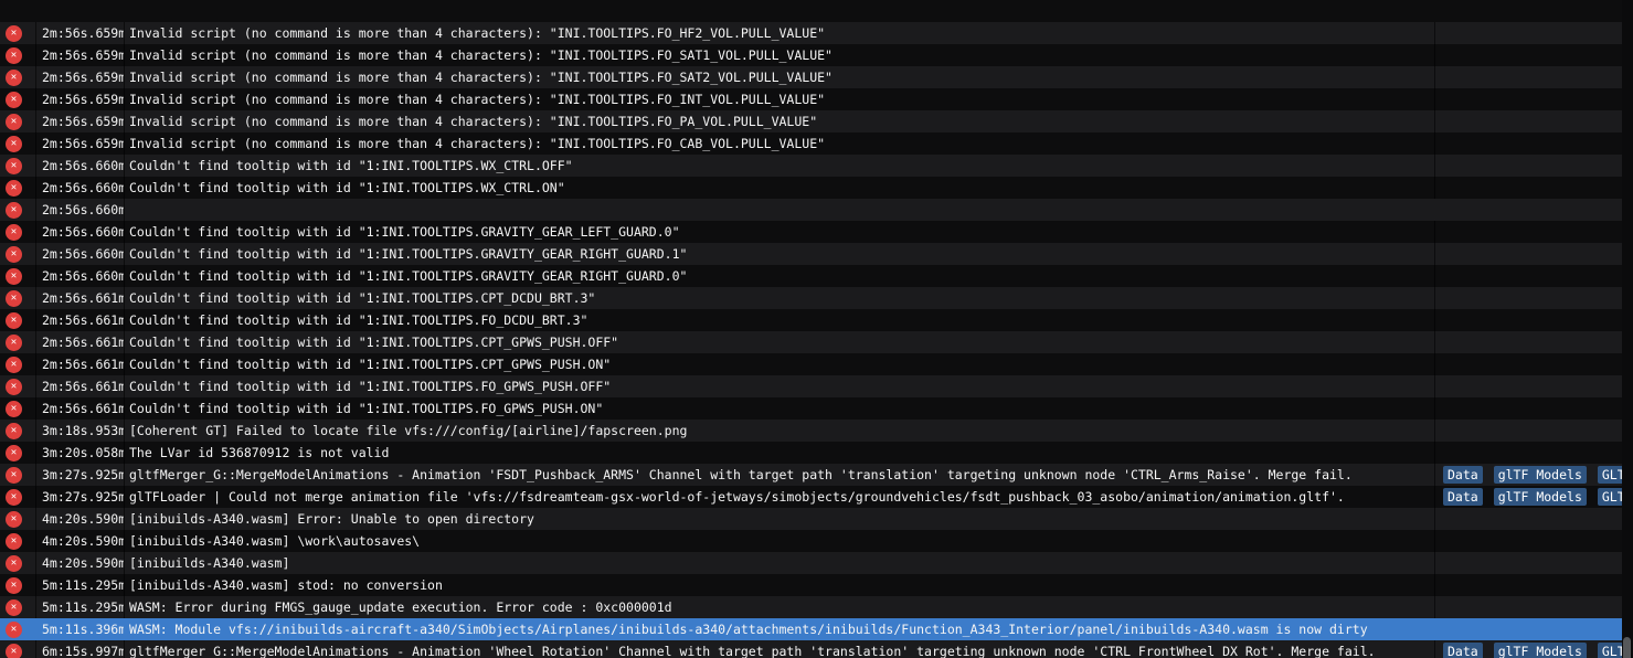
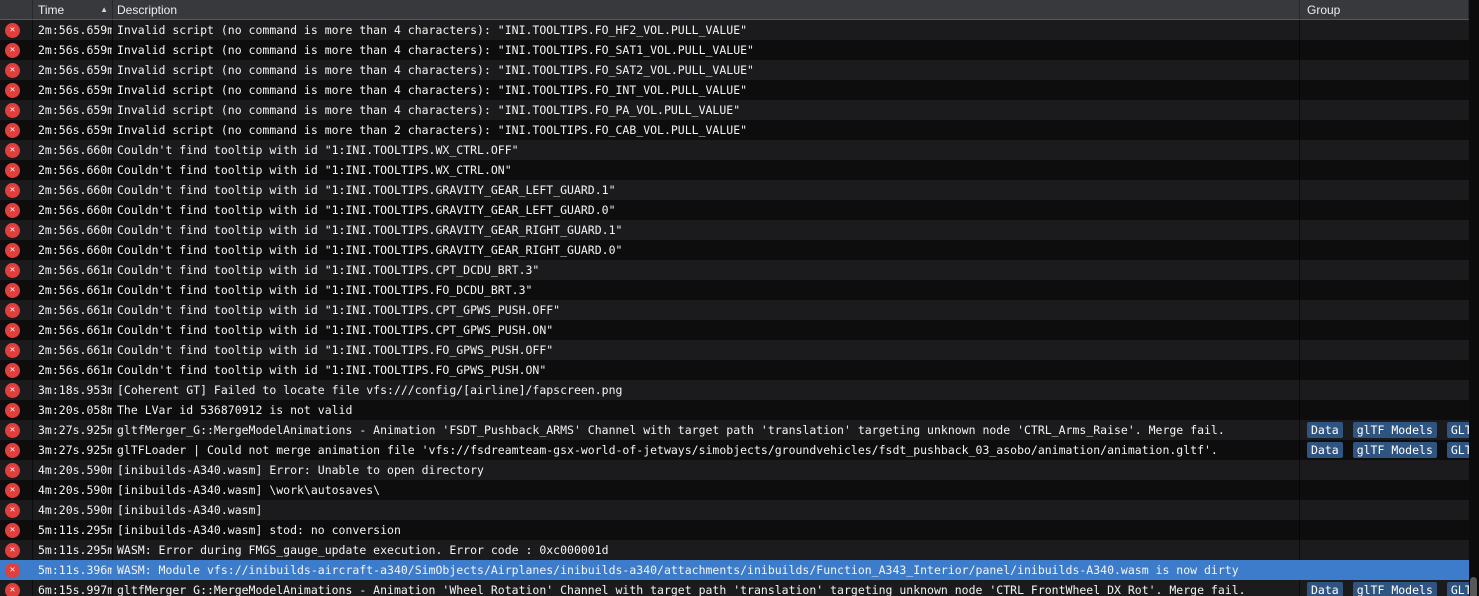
+ Time
+ ▲
+ Description
+ Group
  ✕
  2m:56s.659m
  Invalid script (no command is more than 4 characters): "INI.TOOLTIPS.FO_HF2_VOL.PULL_VALUE"
  ✕
  2m:56s.659m
  Invalid script (no command is more than 4 characters): "INI.TOOLTIPS.FO_SAT1_VOL.PULL_VALUE"
  ✕
  2m:56s.659m
  Invalid script (no command is more than 4 characters): "INI.TOOLTIPS.FO_SAT2_VOL.PULL_VALUE"
  ✕
  2m:56s.659m
  Invalid script (no command is more than 4 characters): "INI.TOOLTIPS.FO_INT_VOL.PULL_VALUE"
  ✕
  2m:56s.659m
  Invalid script (no command is more than 4 characters): "INI.TOOLTIPS.FO_PA_VOL.PULL_VALUE"
  ✕
  2m:56s.659m
- Invalid script (no command is more than 4 characters): "INI.TOOLTIPS.FO_CAB_VOL.PULL_VALUE"
+ Invalid script (no command is more than 2 characters): "INI.TOOLTIPS.FO_CAB_VOL.PULL_VALUE"
  ✕
  2m:56s.660m
  Couldn't find tooltip with id "1:INI.TOOLTIPS.WX_CTRL.OFF"
  ✕
  2m:56s.660m
  Couldn't find tooltip with id "1:INI.TOOLTIPS.WX_CTRL.ON"
  ✕
  2m:56s.660m
+ Couldn't find tooltip with id "1:INI.TOOLTIPS.GRAVITY_GEAR_LEFT_GUARD.1"
  ✕
  2m:56s.660m
  Couldn't find tooltip with id "1:INI.TOOLTIPS.GRAVITY_GEAR_LEFT_GUARD.0"
  ✕
  2m:56s.660m
  Couldn't find tooltip with id "1:INI.TOOLTIPS.GRAVITY_GEAR_RIGHT_GUARD.1"
  ✕
  2m:56s.660m
  Couldn't find tooltip with id "1:INI.TOOLTIPS.GRAVITY_GEAR_RIGHT_GUARD.0"
  ✕
  2m:56s.661m
  Couldn't find tooltip with id "1:INI.TOOLTIPS.CPT_DCDU_BRT.3"
  ✕
  2m:56s.661m
  Couldn't find tooltip with id "1:INI.TOOLTIPS.FO_DCDU_BRT.3"
  ✕
  2m:56s.661m
  Couldn't find tooltip with id "1:INI.TOOLTIPS.CPT_GPWS_PUSH.OFF"
  ✕
  2m:56s.661m
  Couldn't find tooltip with id "1:INI.TOOLTIPS.CPT_GPWS_PUSH.ON"
  ✕
  2m:56s.661m
  Couldn't find tooltip with id "1:INI.TOOLTIPS.FO_GPWS_PUSH.OFF"
  ✕
  2m:56s.661m
  Couldn't find tooltip with id "1:INI.TOOLTIPS.FO_GPWS_PUSH.ON"
  ✕
  3m:18s.953m
  [Coherent GT] Failed to locate file vfs:///config/[airline]/fapscreen.png
  ✕
  3m:20s.058m
  The LVar id 536870912 is not valid
  ✕
  3m:27s.925m
  gltfMerger_G::MergeModelAnimations - Animation 'FSDT_Pushback_ARMS' Channel with target path 'translation' targeting unknown node 'CTRL_Arms_Raise'. Merge fail.
  Data
  glTF Models
  ✕
  3m:27s.925m
  glTFLoader | Could not merge animation file 'vfs://fsdreamteam-gsx-world-of-jetways/simobjects/groundvehicles/fsdt_pushback_03_asobo/animation/animation.gltf'.
  Data
  glTF Models
  ✕
  4m:20s.590m
  [inibuilds-A340.wasm] Error: Unable to open directory
  ✕
  4m:20s.590m
  [inibuilds-A340.wasm] \work\autosaves\
  ✕
  4m:20s.590m
  [inibuilds-A340.wasm]
  ✕
  5m:11s.295m
  [inibuilds-A340.wasm] stod: no conversion
  ✕
  5m:11s.295m
  WASM: Error during FMGS_gauge_update execution. Error code : 0xc000001d
  ✕
  5m:11s.396m
  WASM: Module vfs://inibuilds-aircraft-a340/SimObjects/Airplanes/inibuilds-a340/attachments/inibuilds/Function_A343_Interior/panel/inibuilds-A340.wasm is now dirty
  ✕
  6m:15s.997m
  gltfMerger_G::MergeModelAnimations - Animation 'Wheel_Rotation' Channel with target path 'translation' targeting unknown node 'CTRL_FrontWheel_DX_Rot'. Merge fail.
  Data
  glTF Models
